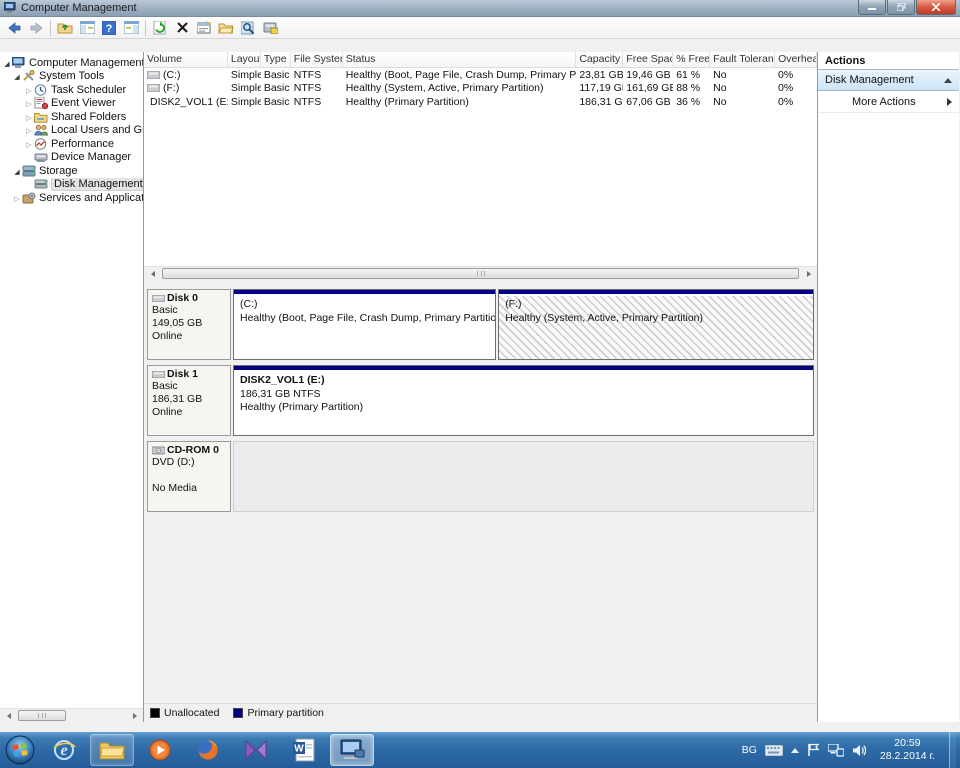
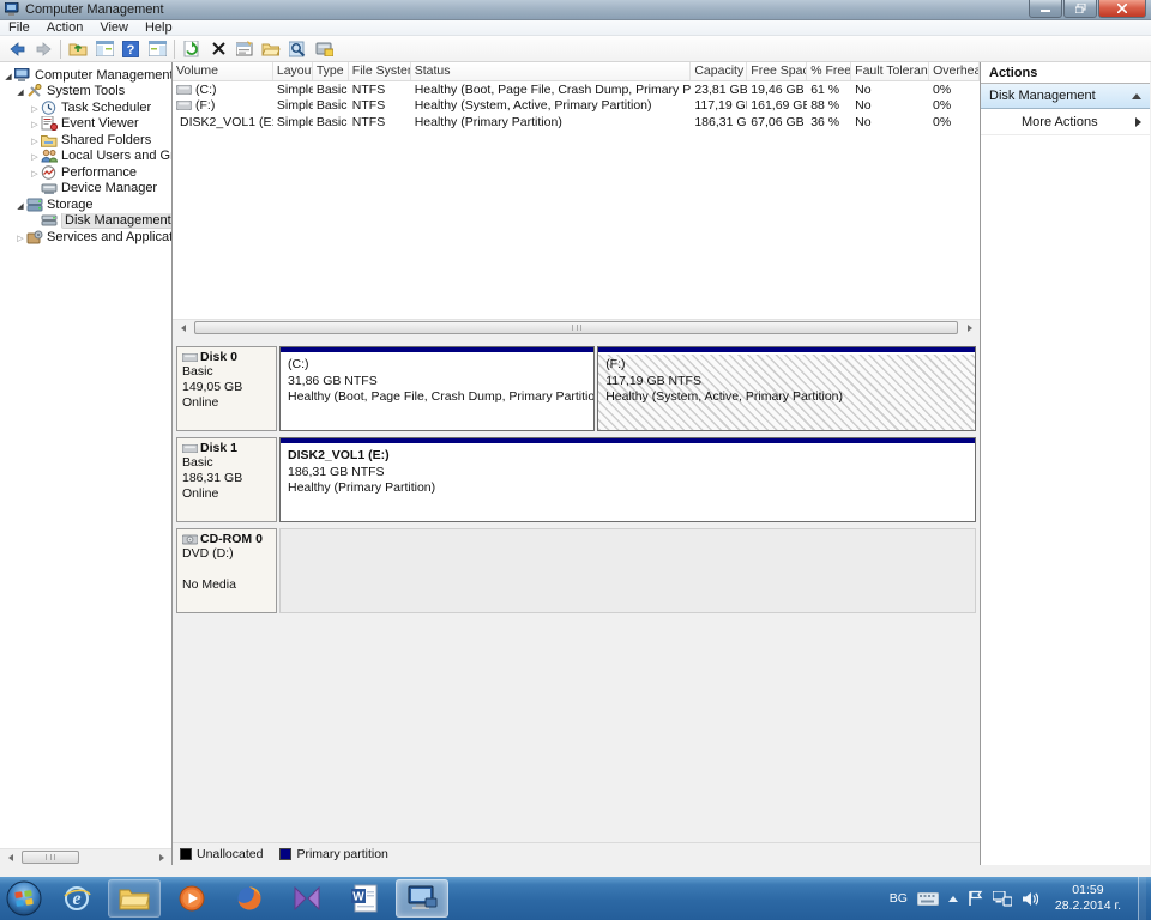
  Computer Management
+ File
+ Action
+ View
+ Help
  ?
  Computer Managemen
  System Tools
  Task Scheduler
  Event Viewer
  Shared Folders
  Local Users and G
  Performance
  Device Manager
  Storage
  Disk Management
  Services and Applicat
  Volume
  Layou
  Type
  File Syste
  Status
  Capacity
  Free Spac
  % Free
  Fault Toleran
  Overhea
  (C:)
  Simple
  Basic
  NTFS
  Healthy (Boot, Page File, Crash Dump, Primary P
  23,81 GB
  19,46 GB
  61 %
  No
  0%
  (F:)
  Simple
  Basic
  NTFS
  Healthy (System, Active, Primary Partition)
  117,19 G
  161,69 GB
  88 %
  No
  0%
  DISK2_VOL1 (E
  Simple
  Basic
  NTFS
  Healthy (Primary Partition)
  186,31 G
  67,06 GB
  36 %
  No
  0%
  Disk 0
  Basic
  149,05 GB
  Online
  (C:)
+ 31,86 GB NTFS
  Healthy (Boot, Page File, Crash Dump, Primary Partitio
  (F:)
+ 117,19 GB NTFS
  Healthy (System, Active, Primary Partition)
  Disk 1
  Basic
  186,31 GB
  Online
  DISK2_VOL1 (E:)
  186,31 GB NTFS
  Healthy (Primary Partition)
  CD-ROM 0
  DVD (D:)
  No Media
  Unallocated
  Primary partition
  Actions
  Disk Management
  More Actions
  e
  W
  BG
- 20:59
+ 01:59
  28.2.2014 г.
